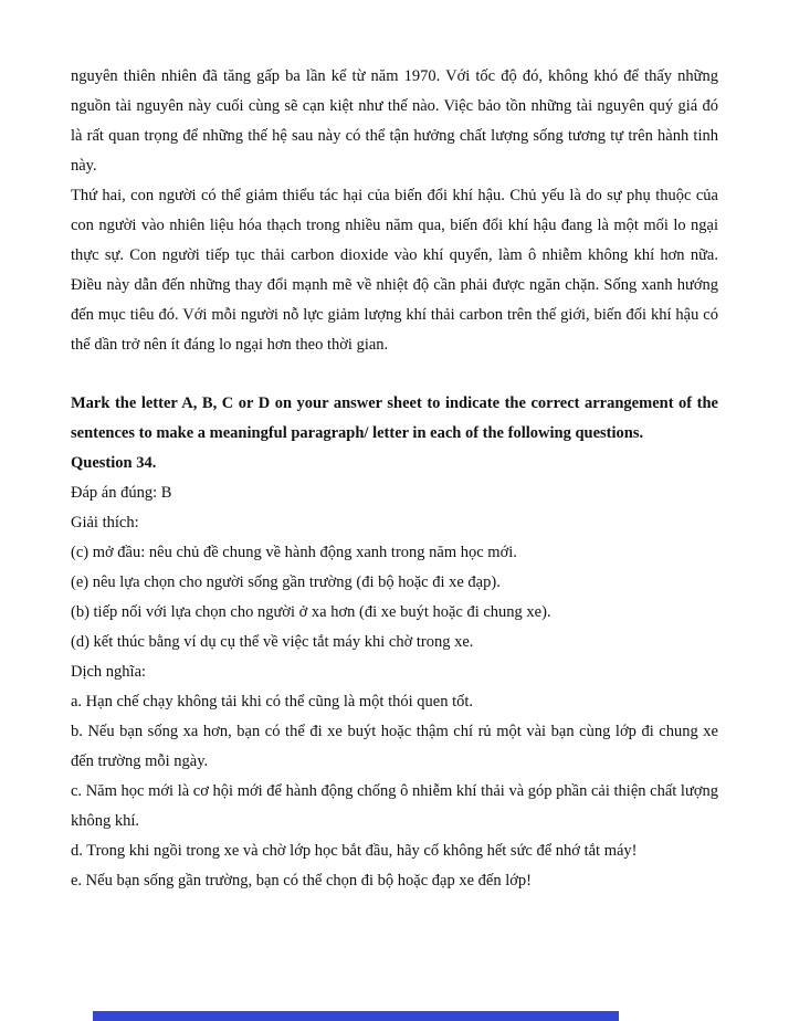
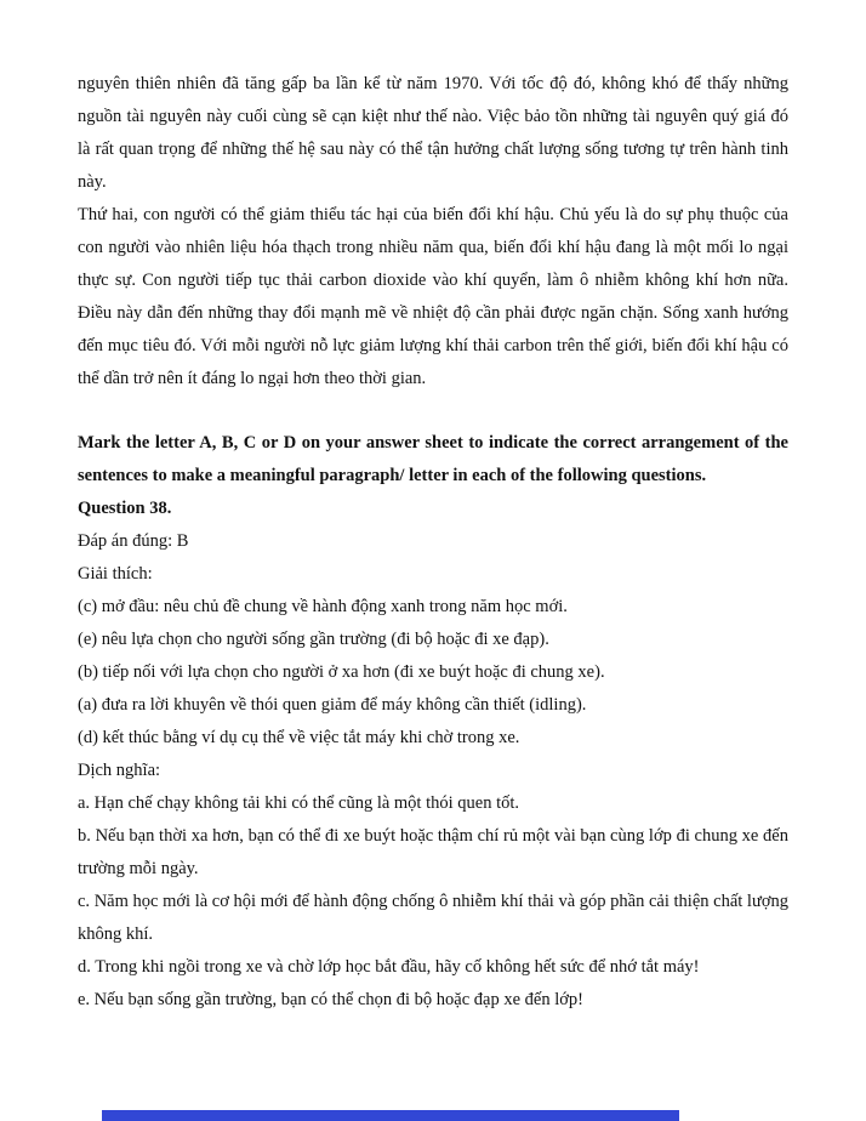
  nguyên thiên nhiên đã tăng gấp ba lần kể từ năm 1970. Với tốc độ đó, không khó để thấy những nguồn tài nguyên này cuối cùng sẽ cạn kiệt như thế nào. Việc bảo tồn những tài nguyên quý giá đó là rất quan trọng để những thế hệ sau này có thể tận hưởng chất lượng sống tương tự trên hành tinh này.
  Thứ hai, con người có thể giảm thiểu tác hại của biến đổi khí hậu. Chủ yếu là do sự phụ thuộc của con người vào nhiên liệu hóa thạch trong nhiều năm qua, biến đổi khí hậu đang là một mối lo ngại thực sự. Con người tiếp tục thải carbon dioxide vào khí quyển, làm ô nhiễm không khí hơn nữa. Điều này dẫn đến những thay đổi mạnh mẽ về nhiệt độ cần phải được ngăn chặn. Sống xanh hướng đến mục tiêu đó. Với mỗi người nỗ lực giảm lượng khí thải carbon trên thế giới, biến đổi khí hậu có thể dần trở nên ít đáng lo ngại hơn theo thời gian.
  Mark the letter A, B, C or D on your answer sheet to indicate the correct arrangement of the sentences to make a meaningful paragraph/ letter in each of the following questions.
- Question 34.
+ Question 38.
  Đáp án đúng: B
  Giải thích:
  (c) mở đầu: nêu chủ đề chung về hành động xanh trong năm học mới.
  (e) nêu lựa chọn cho người sống gần trường (đi bộ hoặc đi xe đạp).
  (b) tiếp nối với lựa chọn cho người ở xa hơn (đi xe buýt hoặc đi chung xe).
+ (a) đưa ra lời khuyên về thói quen giảm để máy không cần thiết (idling).
  (d) kết thúc bằng ví dụ cụ thể về việc tắt máy khi chờ trong xe.
  Dịch nghĩa:
  a. Hạn chế chạy không tải khi có thể cũng là một thói quen tốt.
- b. Nếu bạn sống xa hơn, bạn có thể đi xe buýt hoặc thậm chí rủ một vài bạn cùng lớp đi chung xe đến trường mỗi ngày.
+ b. Nếu bạn thời xa hơn, bạn có thể đi xe buýt hoặc thậm chí rủ một vài bạn cùng lớp đi chung xe đến trường mỗi ngày.
  c. Năm học mới là cơ hội mới để hành động chống ô nhiễm khí thải và góp phần cải thiện chất lượng không khí.
  d. Trong khi ngồi trong xe và chờ lớp học bắt đầu, hãy cố không hết sức để nhớ tắt máy!
  e. Nếu bạn sống gần trường, bạn có thể chọn đi bộ hoặc đạp xe đến lớp!
